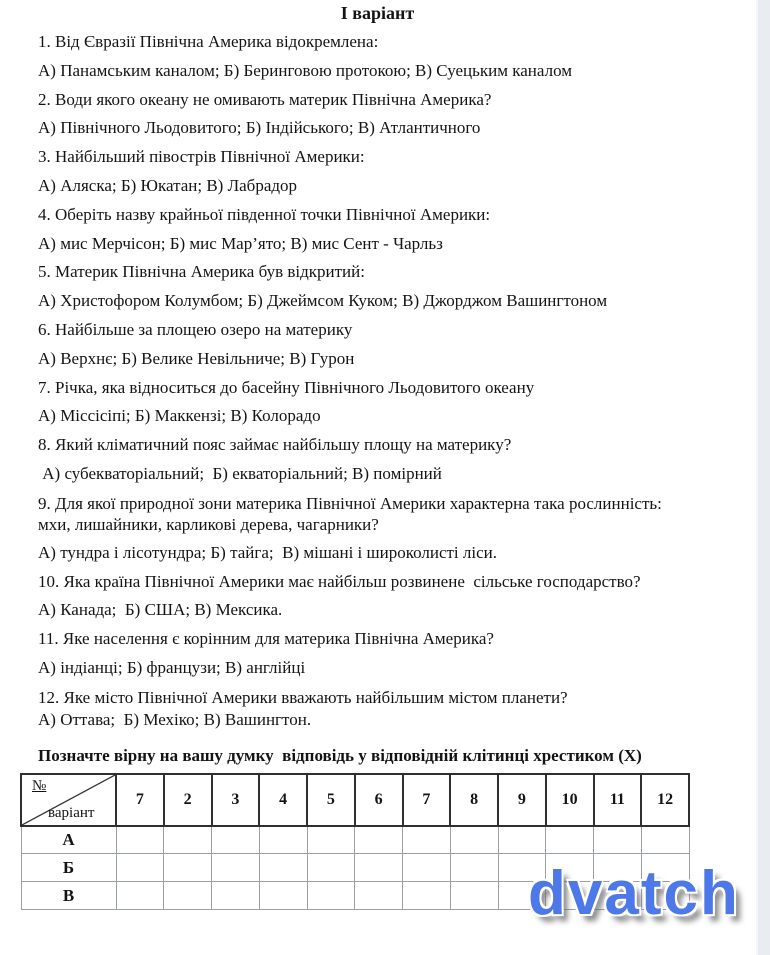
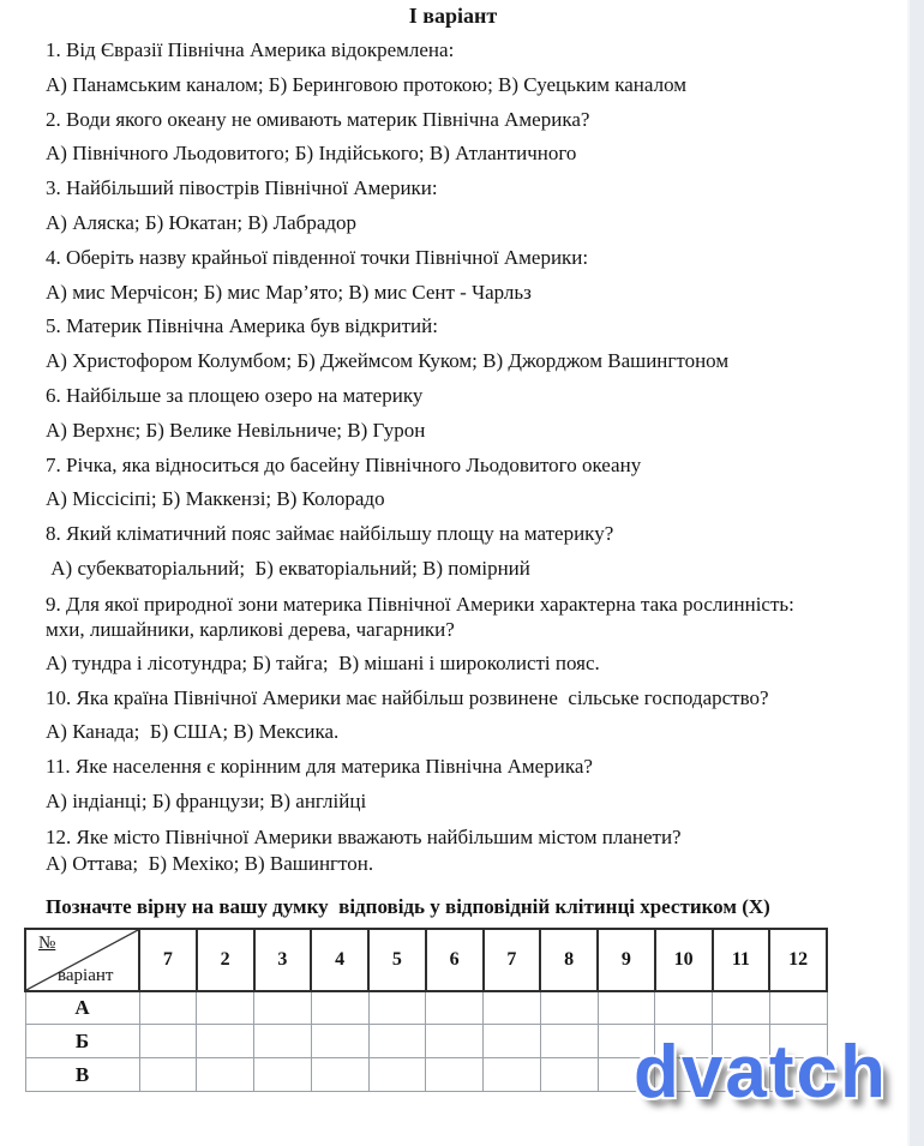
  І варіант
  1. Від Євразії Північна Америка відокремлена:
  А) Панамським каналом; Б) Беринговою протокою; В) Суецьким каналом
  2. Води якого океану не омивають материк Північна Америка?
  А) Північного Льодовитого; Б) Індійського; В) Атлантичного
  3. Найбільший півострів Північної Америки:
  А) Аляска; Б) Юкатан; В) Лабрадор
  4. Оберіть назву крайньої південної точки Північної Америки:
  А) мис Мерчісон; Б) мис Мар’ято; В) мис Сент - Чарльз
  5. Материк Північна Америка був відкритий:
  А) Христофором Колумбом; Б) Джеймсом Куком; В) Джорджом Вашингтоном
  6. Найбільше за площею озеро на материку
  А) Верхнє; Б) Велике Невільниче; В) Гурон
  7. Річка, яка відноситься до басейну Північного Льодовитого океану
  А) Міссісіпі; Б) Маккензі; В) Колорадо
  8. Який кліматичний пояс займає найбільшу площу на материку?
  А) субекваторіальний; Б) екваторіальний; В) помірний
  9. Для якої природної зони материка Північної Америки характерна така рослинність:
  мхи, лишайники, карликові дерева, чагарники?
- А) тундра і лісотундра; Б) тайга; В) мішані і широколисті ліси.
+ А) тундра і лісотундра; Б) тайга; В) мішані і широколисті пояс.
  10. Яка країна Північної Америки має найбільш розвинене сільське господарство?
  А) Канада; Б) США; В) Мексика.
  11. Яке населення є корінним для материка Північна Америка?
  А) індіанці; Б) французи; В) англійці
  12. Яке місто Північної Америки вважають найбільшим містом планети?
  А) Оттава; Б) Мехіко; В) Вашингтон.
  Позначте вірну на вашу думку відповідь у відповідній клітинці хрестиком (Х)
  № варіант	7	2	3	4	5	6	7	8	9	10	11	12
  А
  Б
  В
  dvatch
